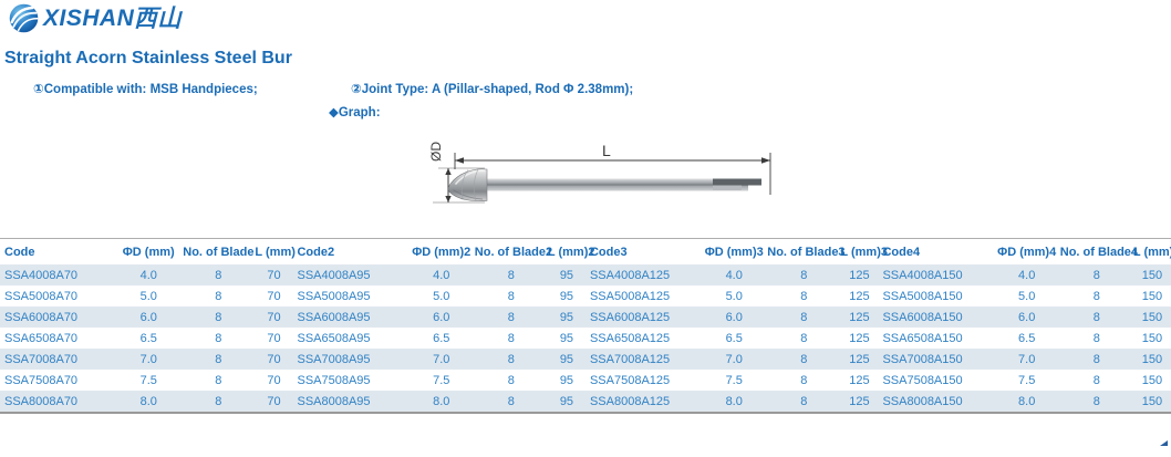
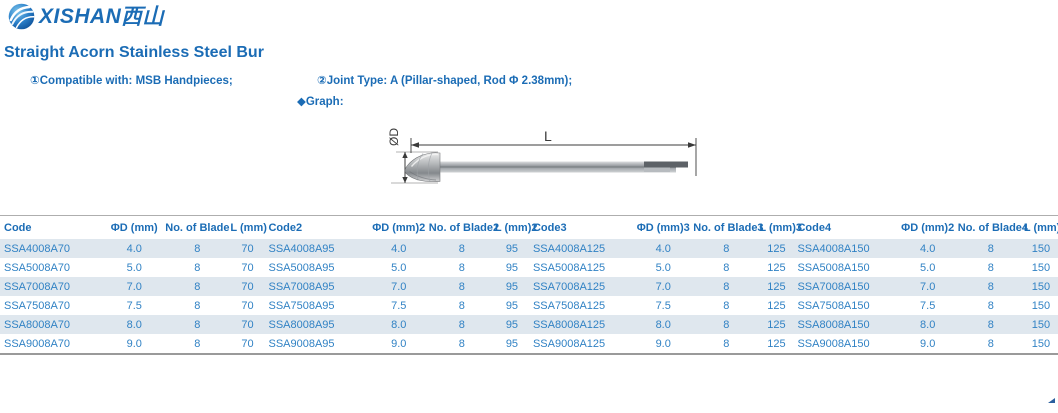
  XISHAN西山
  Straight Acorn Stainless Steel Bur
  ①Compatible with: MSB Handpieces;
  ②Joint Type: A (Pillar-shaped, Rod Φ 2.38mm);
  ◆Graph:
  L
- Code	ΦD (mm)	No. of Blade	L (mm)	Code2	ΦD (mm)2	No. of Blade	L (mm)	Code3	ΦD (mm)3	No. of Blade	L (mm)	Code4	ΦD (mm)4	No. of Blade	L (mm
+ Code	ΦD (mm)	No. of Blade	L (mm)	Code2	ΦD (mm)2	No. of Blade	L (mm)	Code3	ΦD (mm)3	No. of Blade	L (mm)	Code4	ΦD (mm)2	No. of Blade	L (mm
  SSA4008A70	4.0	8	70	SSA4008A95	4.0	8	95	SSA4008A125	4.0	8	125	SSA4008A150	4.0	8	150
  SSA5008A70	5.0	8	70	SSA5008A95	5.0	8	95	SSA5008A125	5.0	8	125	SSA5008A150	5.0	8	150
- SSA6008A70	6.0	8	70	SSA6008A95	6.0	8	95	SSA6008A125	6.0	8	125	SSA6008A150	6.0	8	150
- SSA6508A70	6.5	8	70	SSA6508A95	6.5	8	95	SSA6508A125	6.5	8	125	SSA6508A150	6.5	8	150
  SSA7008A70	7.0	8	70	SSA7008A95	7.0	8	95	SSA7008A125	7.0	8	125	SSA7008A150	7.0	8	150
  SSA7508A70	7.5	8	70	SSA7508A95	7.5	8	95	SSA7508A125	7.5	8	125	SSA7508A150	7.5	8	150
  SSA8008A70	8.0	8	70	SSA8008A95	8.0	8	95	SSA8008A125	8.0	8	125	SSA8008A150	8.0	8	150
+ SSA9008A70	9.0	8	70	SSA9008A95	9.0	8	95	SSA9008A125	9.0	8	125	SSA9008A150	9.0	8	150
